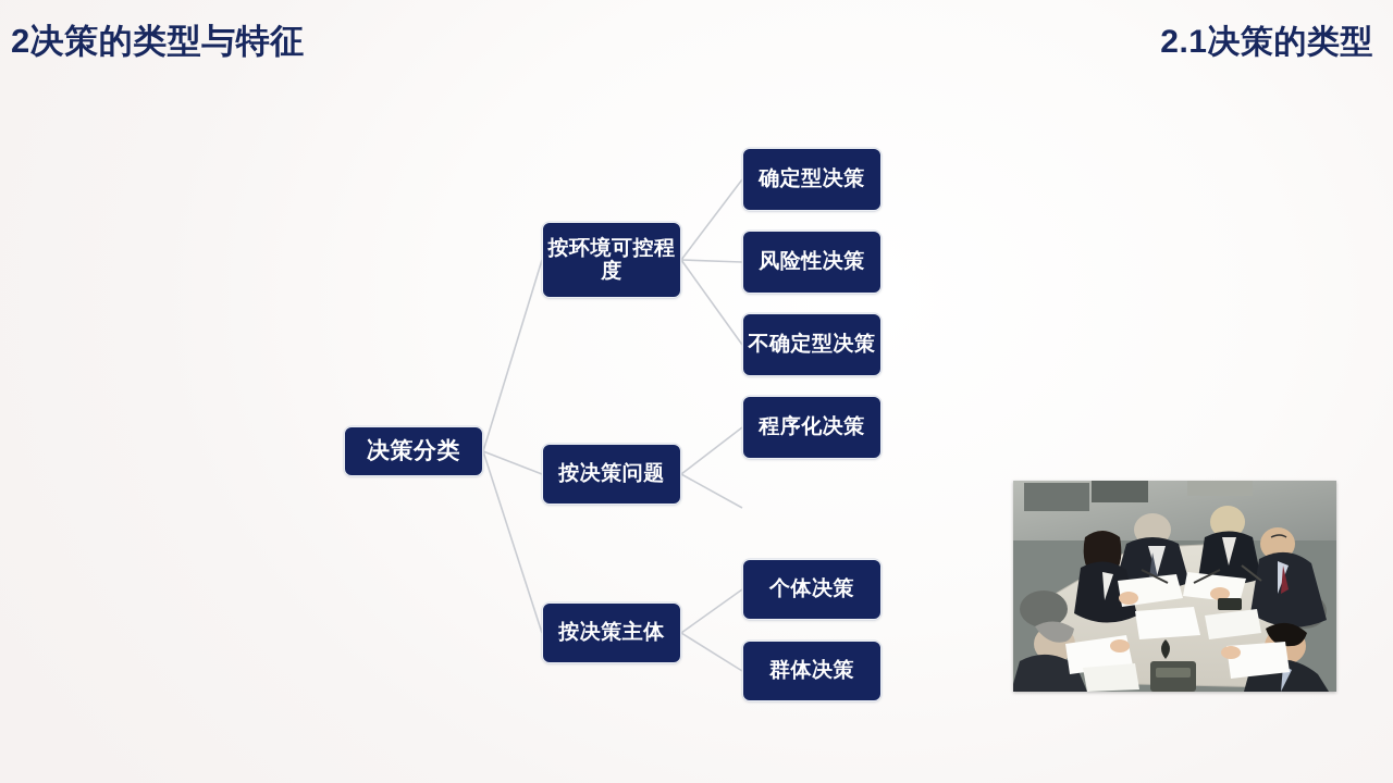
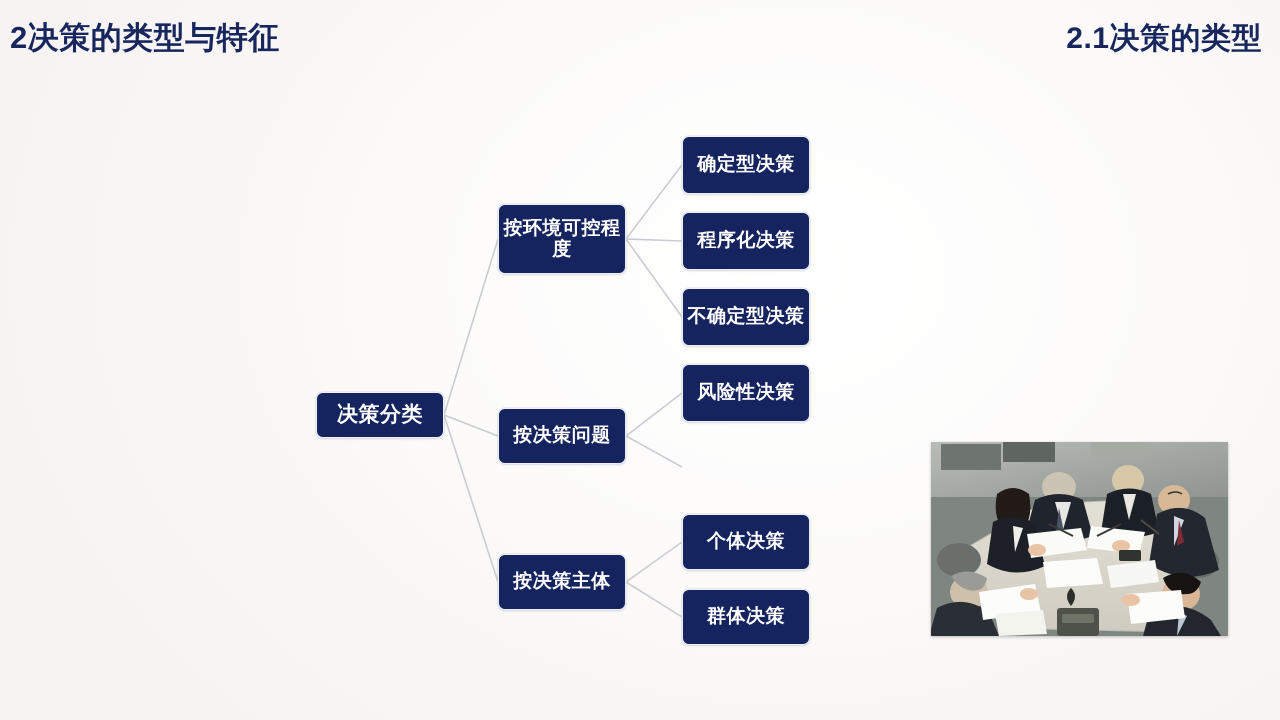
  2决策的类型与特征
  2.1决策的类型
  决策分类
  按环境可控程度
  确定型决策
- 风险性决策
+ 程序化决策
  不确定型决策
  按决策问题
- 程序化决策
+ 风险性决策
  按决策主体
  个体决策
  群体决策
